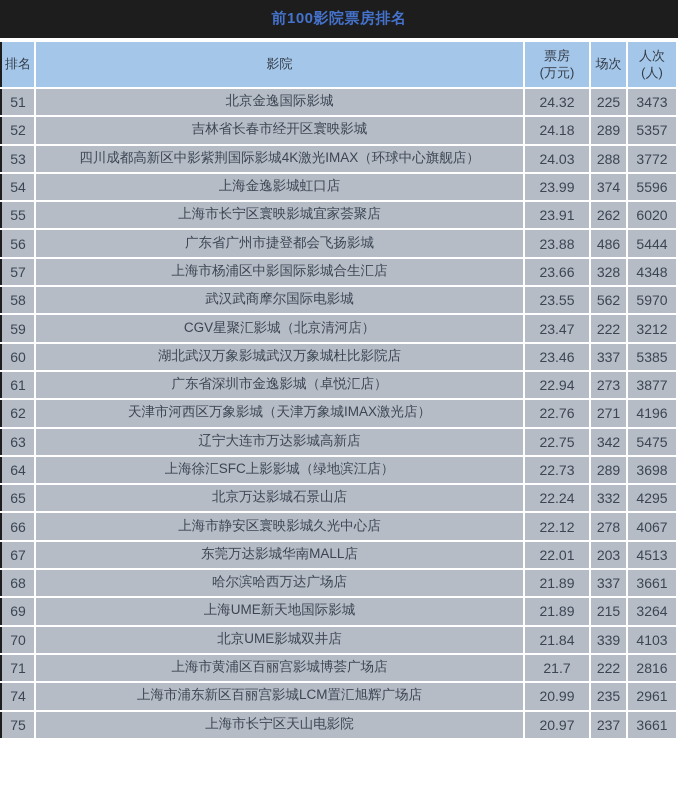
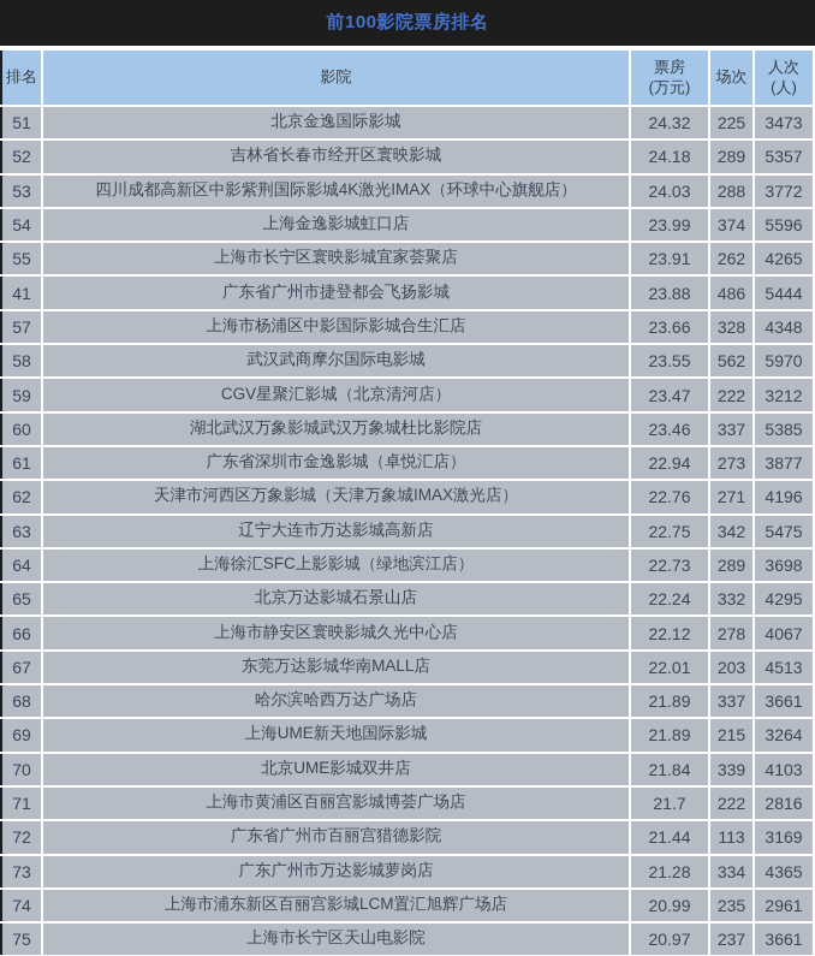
  前100影院票房排名
  排名	影院	票房 (万元)	场次	人次 (人)
  51	北京金逸国际影城	24.32	225	3473
  52	吉林省长春市经开区寰映影城	24.18	289	5357
  53	四川成都高新区中影紫荆国际影城4K激光IMAX（环球中心旗舰店）	24.03	288	3772
  54	上海金逸影城虹口店	23.99	374	5596
- 55	上海市长宁区寰映影城宜家荟聚店	23.91	262	6020
+ 55	上海市长宁区寰映影城宜家荟聚店	23.91	262	4265
- 56	广东省广州市捷登都会飞扬影城	23.88	486	5444
+ 41	广东省广州市捷登都会飞扬影城	23.88	486	5444
  57	上海市杨浦区中影国际影城合生汇店	23.66	328	4348
  58	武汉武商摩尔国际电影城	23.55	562	5970
  59	CGV星聚汇影城（北京清河店）	23.47	222	3212
  60	湖北武汉万象影城武汉万象城杜比影院店	23.46	337	5385
  61	广东省深圳市金逸影城（卓悦汇店）	22.94	273	3877
  62	天津市河西区万象影城（天津万象城IMAX激光店）	22.76	271	4196
  63	辽宁大连市万达影城高新店	22.75	342	5475
  64	上海徐汇SFC上影影城（绿地滨江店）	22.73	289	3698
  65	北京万达影城石景山店	22.24	332	4295
  66	上海市静安区寰映影城久光中心店	22.12	278	4067
  67	东莞万达影城华南MALL店	22.01	203	4513
  68	哈尔滨哈西万达广场店	21.89	337	3661
  69	上海UME新天地国际影城	21.89	215	3264
  70	北京UME影城双井店	21.84	339	4103
  71	上海市黄浦区百丽宫影城博荟广场店	21.7	222	2816
+ 72	广东省广州市百丽宫猎德影院	21.44	113	3169
+ 73	广东广州市万达影城萝岗店	21.28	334	4365
  74	上海市浦东新区百丽宫影城LCM置汇旭辉广场店	20.99	235	2961
  75	上海市长宁区天山电影院	20.97	237	3661
